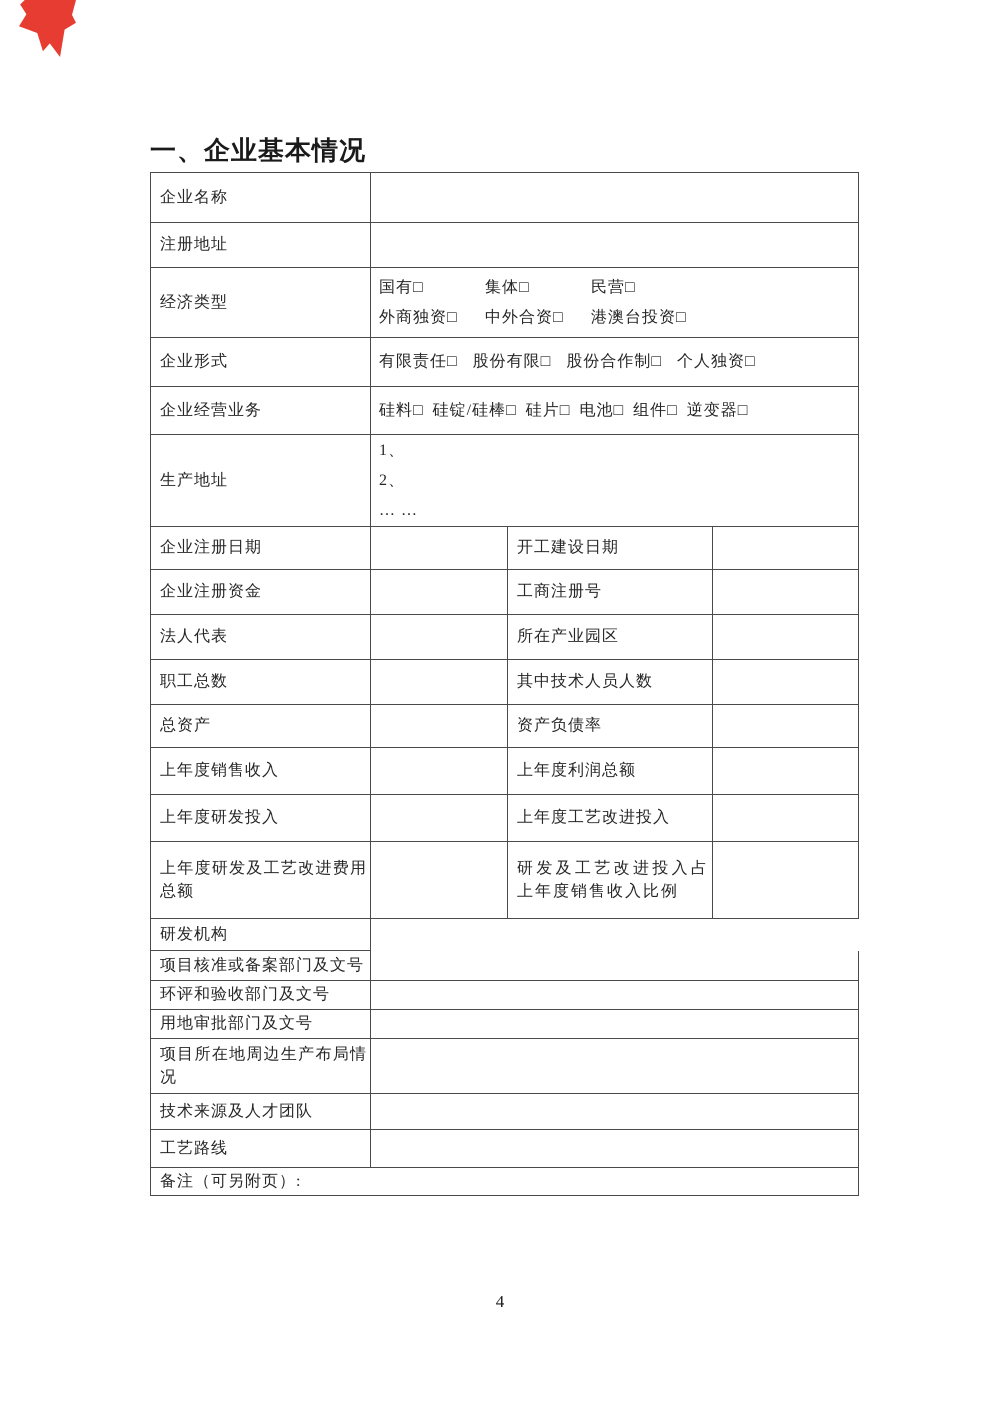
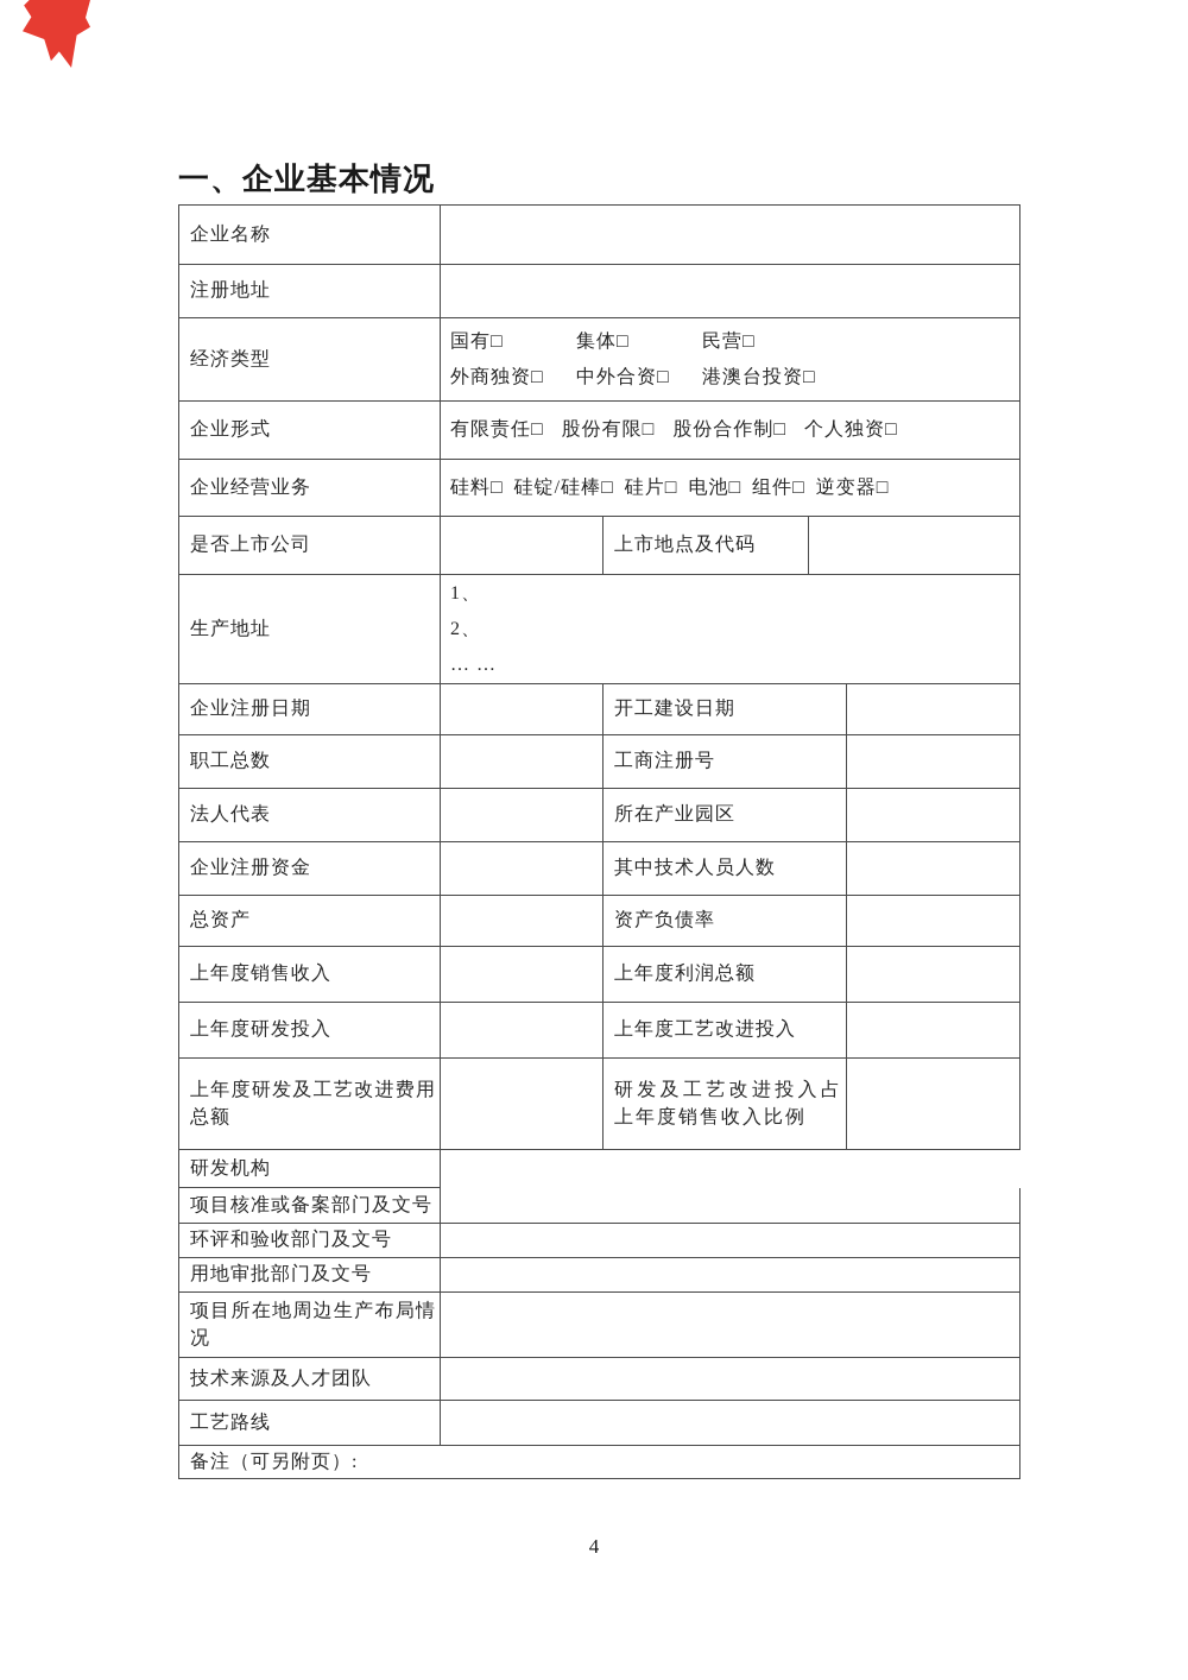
  一、企业基本情况
  企业名称
  注册地址
  经济类型
  国有□ 集体□ 民营□
  外商独资□ 中外合资□ 港澳台投资□
  企业形式
  有限责任□
  股份有限□
  股份合作制□
  个人独资□
  企业经营业务
  硅料□
  硅锭/硅棒□
  硅片□
  电池□
  组件□
  逆变器□
+ 是否上市公司
+ 上市地点及代码
  生产地址
  1、
  2、
  … …
  企业注册日期
  开工建设日期
- 企业注册资金
+ 职工总数
  工商注册号
  法人代表
  所在产业园区
- 职工总数
+ 企业注册资金
  其中技术人员人数
  总资产
  资产负债率
  上年度销售收入
  上年度利润总额
  上年度研发投入
  上年度工艺改进投入
  上年度研发及工艺改进费用总额
  研发及工艺改进投入占上年度销售收入比例
  研发机构
  项目核准或备案部门及文号
  环评和验收部门及文号
  用地审批部门及文号
  项目所在地周边生产布局情况
  技术来源及人才团队
  工艺路线
  备注（可另附页）:
  4
